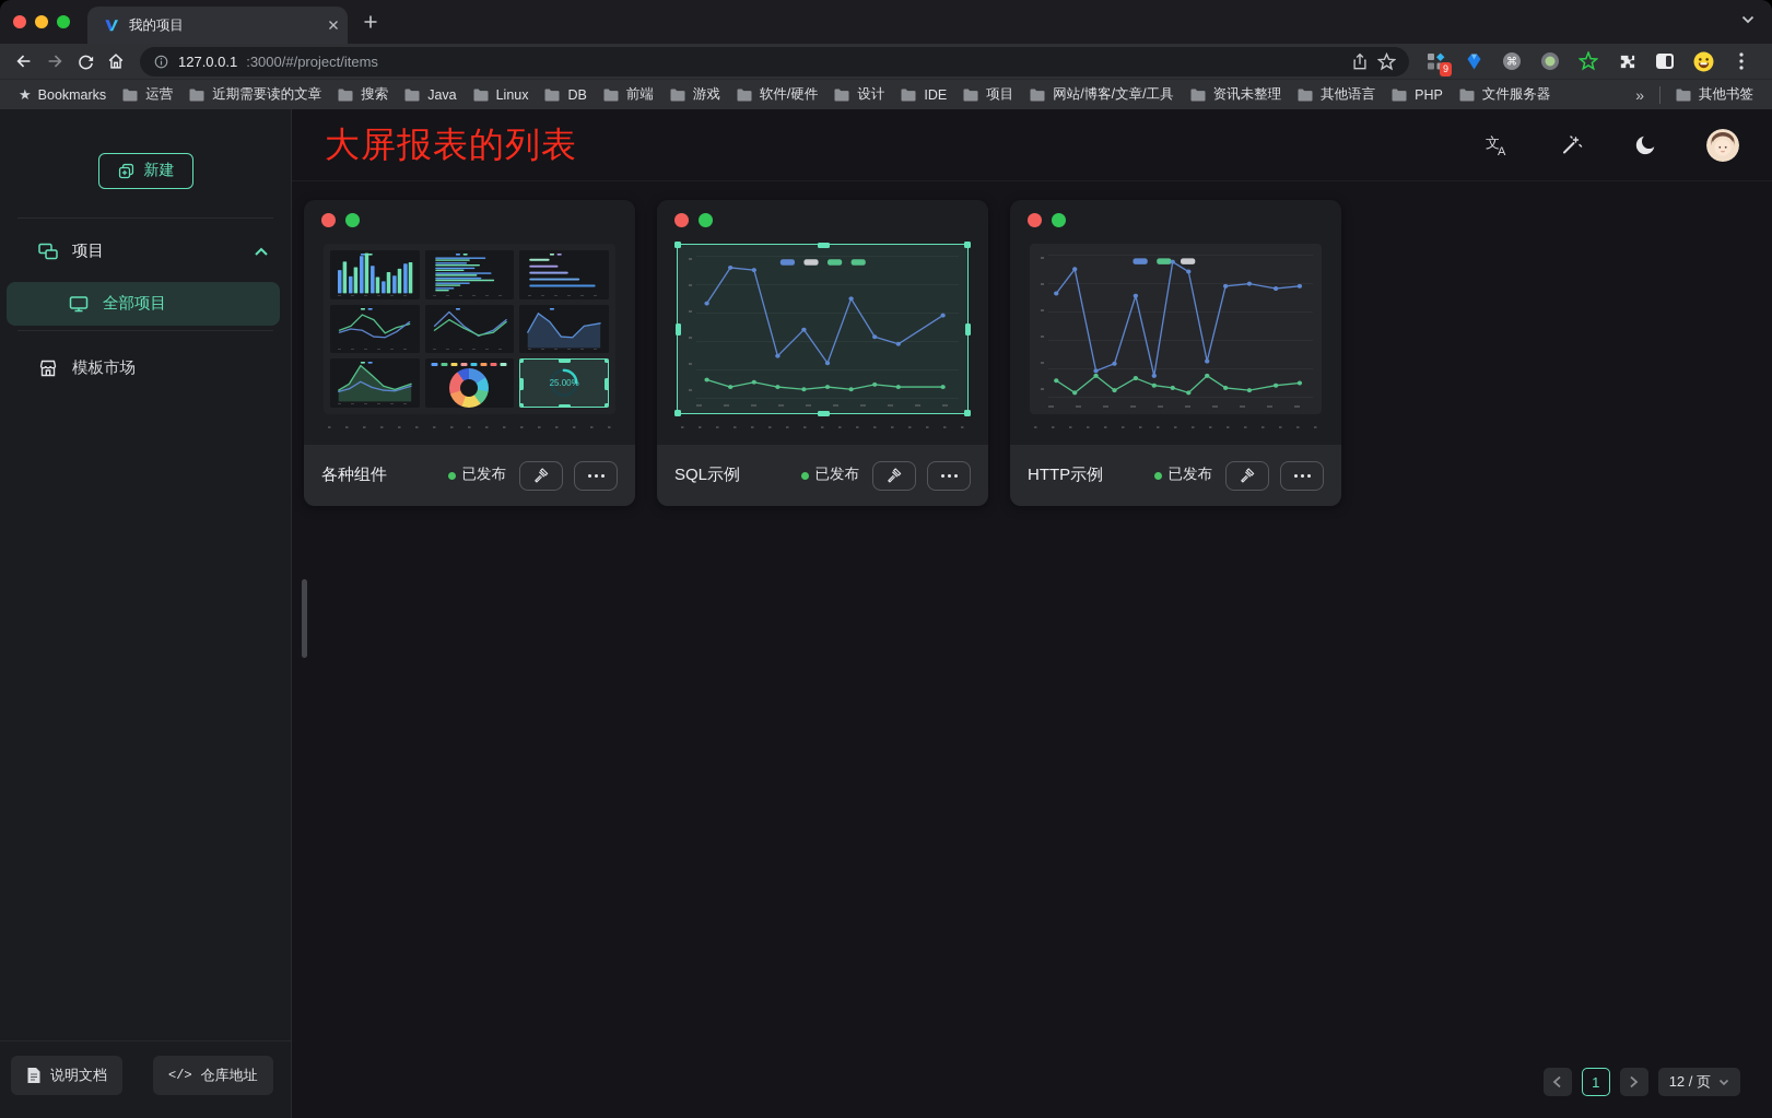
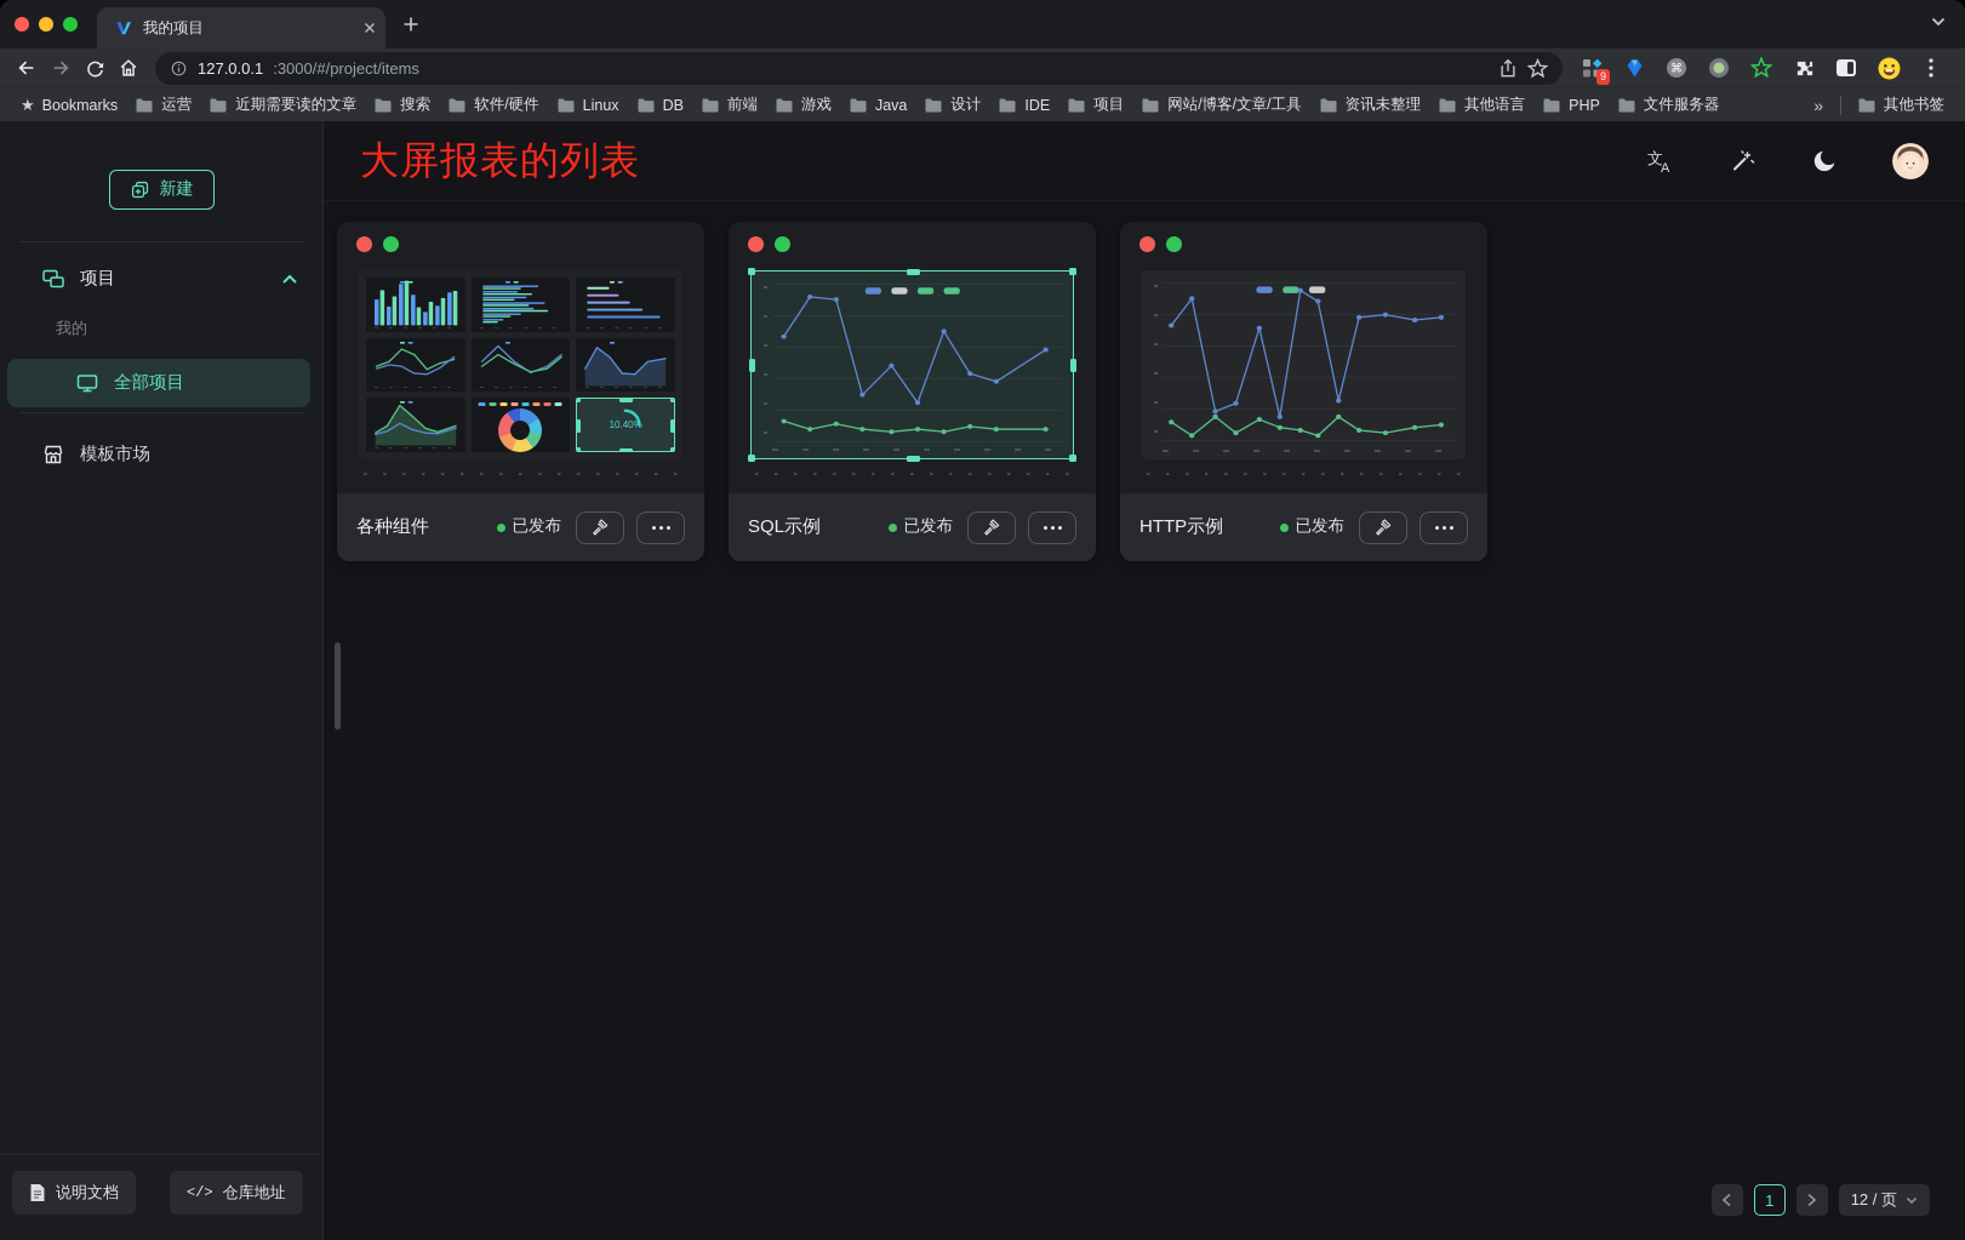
  我的项目
  127.0.0.1
  :3000/#/project/items
  9
  ⌘
  ★
  Bookmarks
  运营
  近期需要读的文章
  搜索
- Java
+ 软件/硬件
  Linux
  DB
  前端
  游戏
- 软件/硬件
+ Java
  设计
  IDE
  项目
  网站/博客/文章/工具
  资讯未整理
  其他语言
  PHP
  文件服务器
  »
  其他书签
  新建
  项目
+ 我的
  全部项目
  模板市场
  说明文档
  </>
  仓库地址
  大屏报表的列表
  文
  A
- 25.00%
+ 10.40%
  各种组件
  已发布
  SQL示例
  已发布
  HTTP示例
  已发布
  1
  12 / 页
